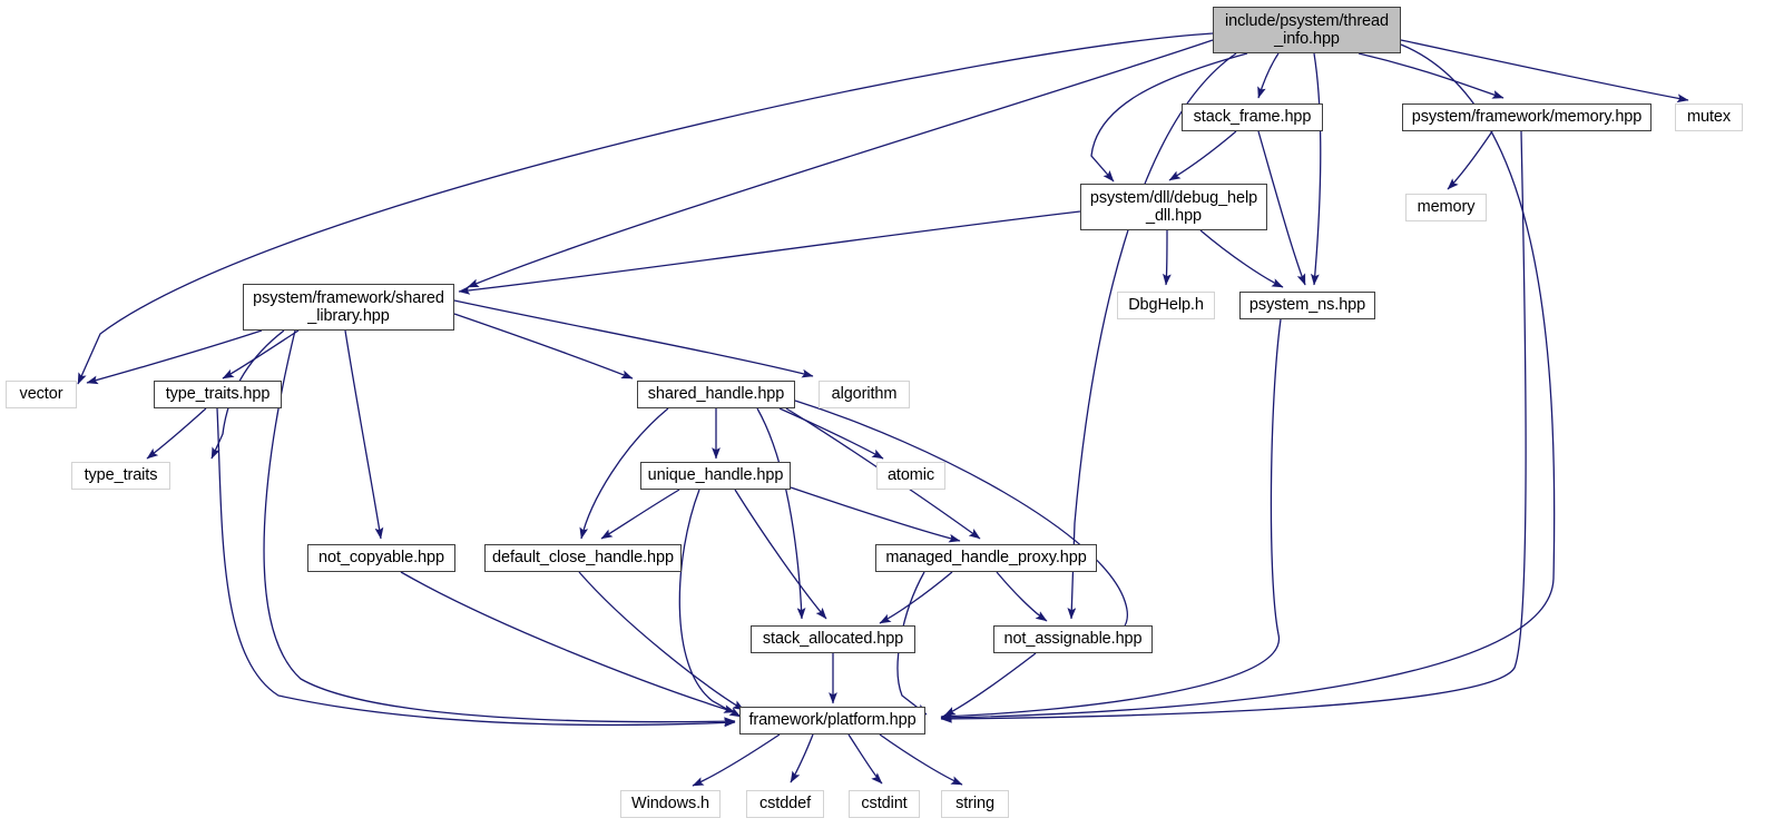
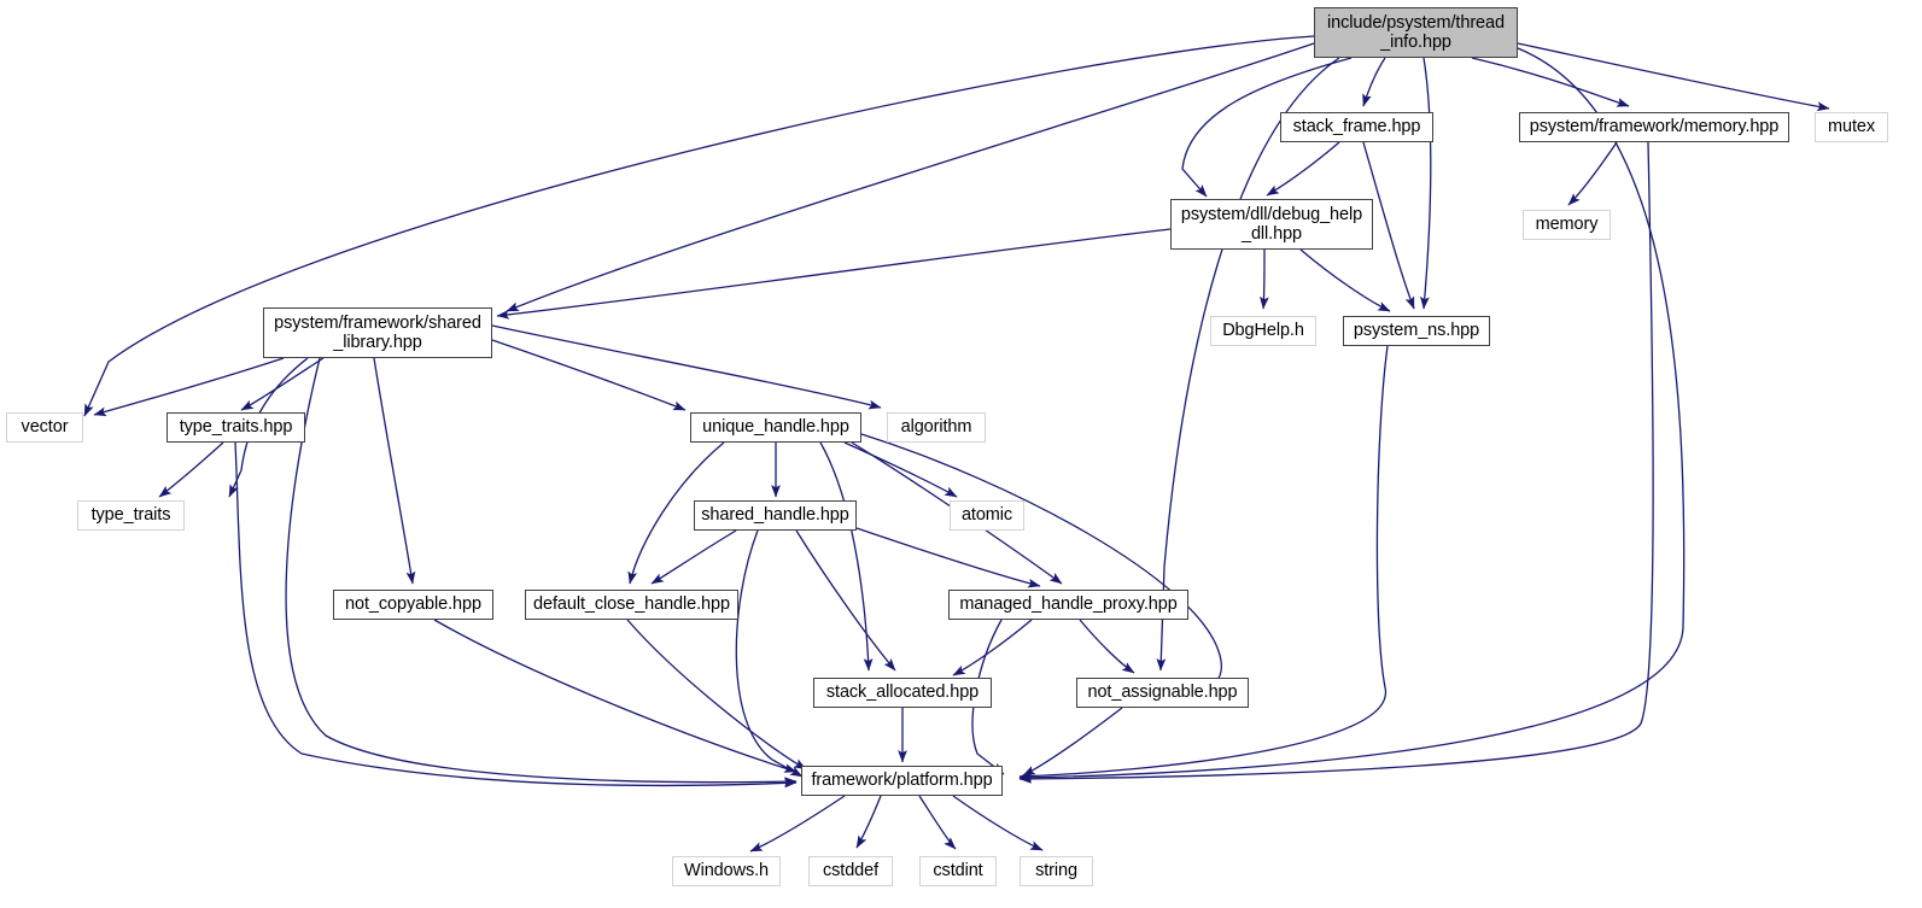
  include/psystem/thread
  _info.hpp
  stack_frame.hpp
  psystem/framework/memory.hpp
  mutex
  psystem/dll/debug_help
  _dll.hpp
  memory
  DbgHelp.h
  psystem_ns.hpp
  psystem/framework/shared
  _library.hpp
  vector
  type_traits.hpp
- shared_handle.hpp
+ unique_handle.hpp
  algorithm
  type_traits
- unique_handle.hpp
+ shared_handle.hpp
  atomic
  not_copyable.hpp
  default_close_handle.hpp
  managed_handle_proxy.hpp
  stack_allocated.hpp
  not_assignable.hpp
  framework/platform.hpp
  Windows.h
  cstddef
  cstdint
  string
